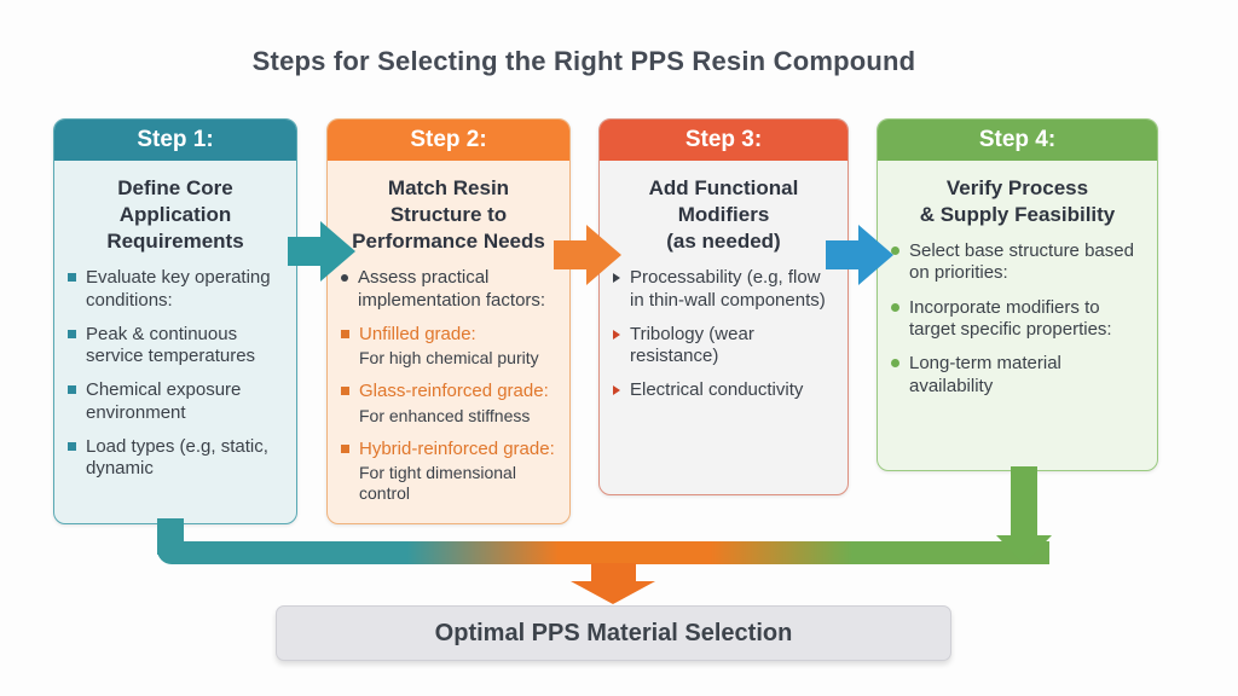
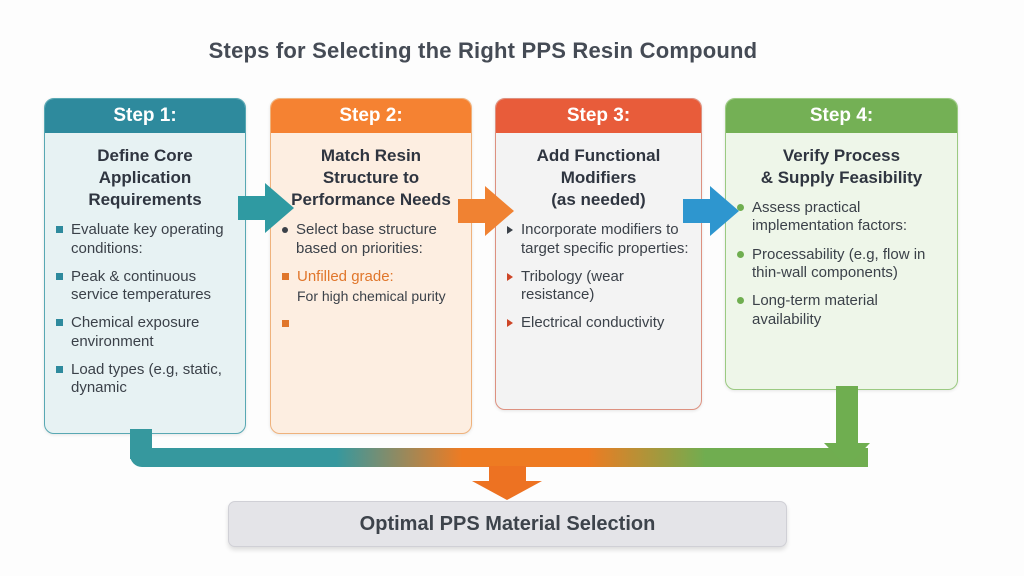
  Steps for Selecting the Right PPS Resin Compound
  Step 1:
  Define Core
  Application
  Requirements
  Evaluate key operating conditions:
  Peak & continuous service temperatures
  Chemical exposure environment
  Load types (e.g, static, dynamic
  Step 2:
  Match Resin
  Structure to
  Performance Needs
- Assess practical implementation factors:
+ Select base structure based on priorities:
  Unfilled grade:
  For high chemical purity
- Glass-reinforced grade:
- For enhanced stiffness
- Hybrid-reinforced grade:
- For tight dimensional control
  Step 3:
  Add Functional
  Modifiers
  (as needed)
- Processability (e.g, flow in thin-wall components)
+ Incorporate modifiers to target specific properties:
  Tribology (wear resistance)
  Electrical conductivity
  Step 4:
  Verify Process
  & Supply Feasibility
- Select base structure based on priorities:
+ Assess practical implementation factors:
- Incorporate modifiers to target specific properties:
+ Processability (e.g, flow in thin-wall components)
  Long-term material availability
  Optimal PPS Material Selection
